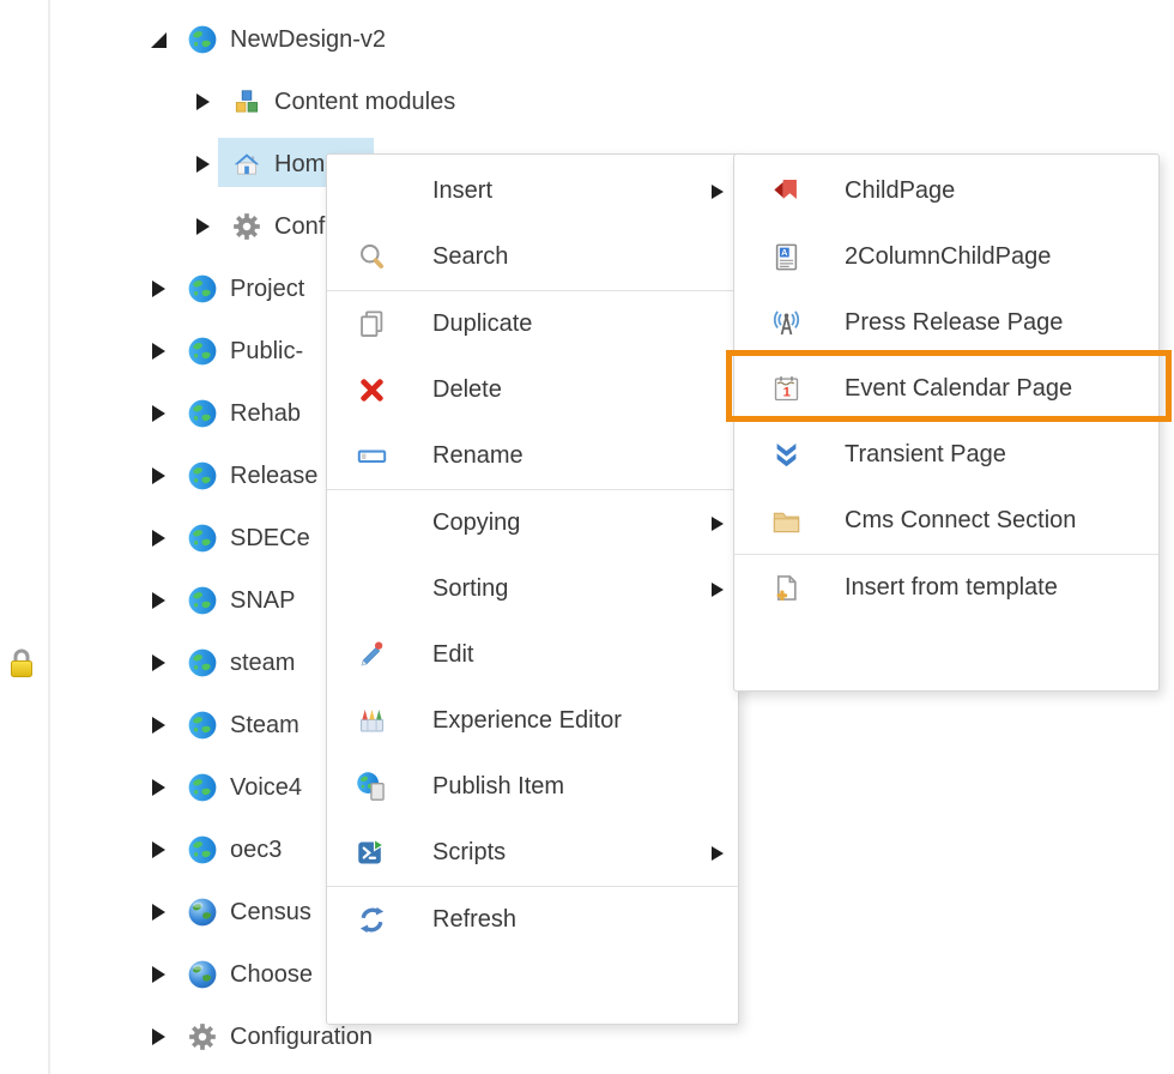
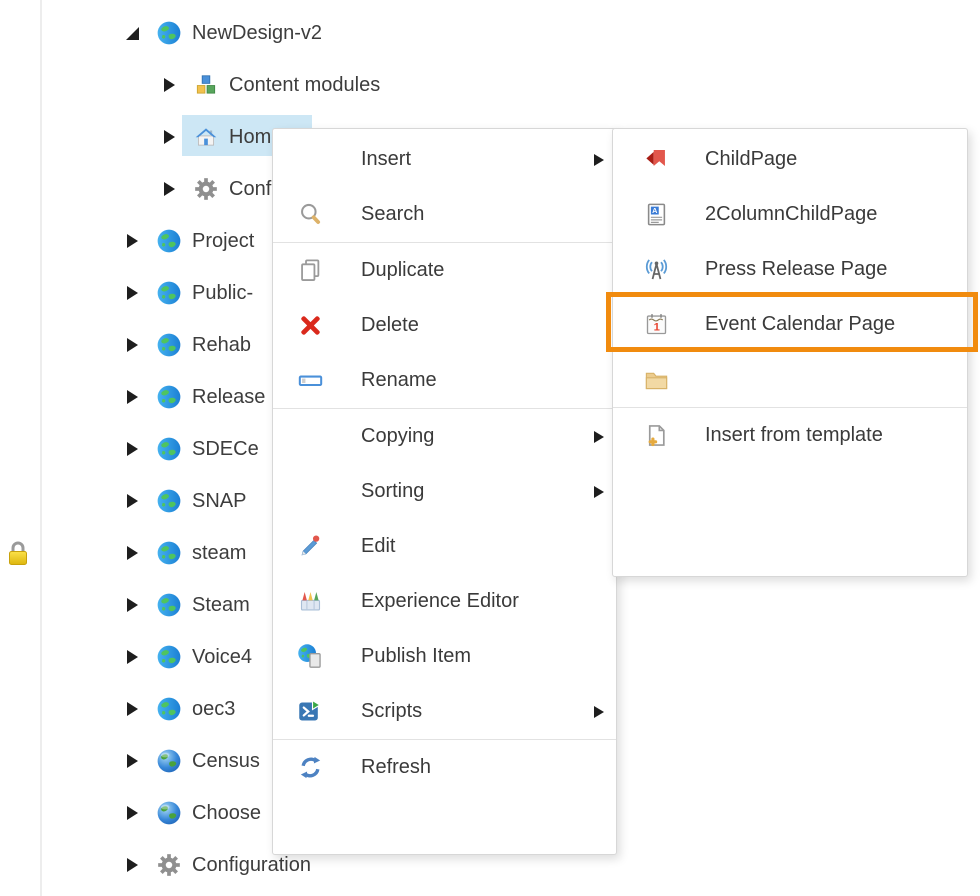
  NewDesign-v2
  Content modules
  Hom
  Project
  Public-
  Rehab
  Release
  SDECe
  SNAP
  steam
  Steam
  Voice4
  oec3
  Census
  Choose
  Configuration
  Insert
  Search
  Duplicate
  Delete
  Rename
  Copying
  Sorting
  Edit
  Experience Editor
  Publish Item
  Scripts
  Refresh
  ChildPage
  2ColumnChildPage
  Press Release Page
  Event Calendar Page
- Transient Page
- Cms Connect Section
  Insert from template
